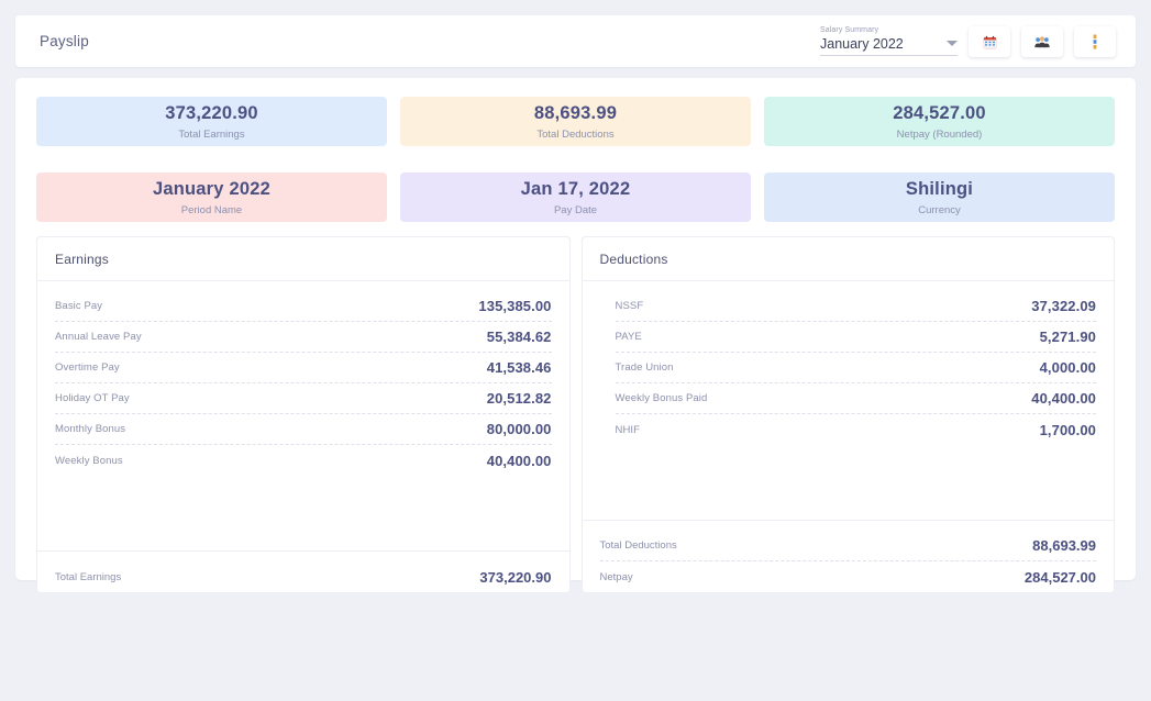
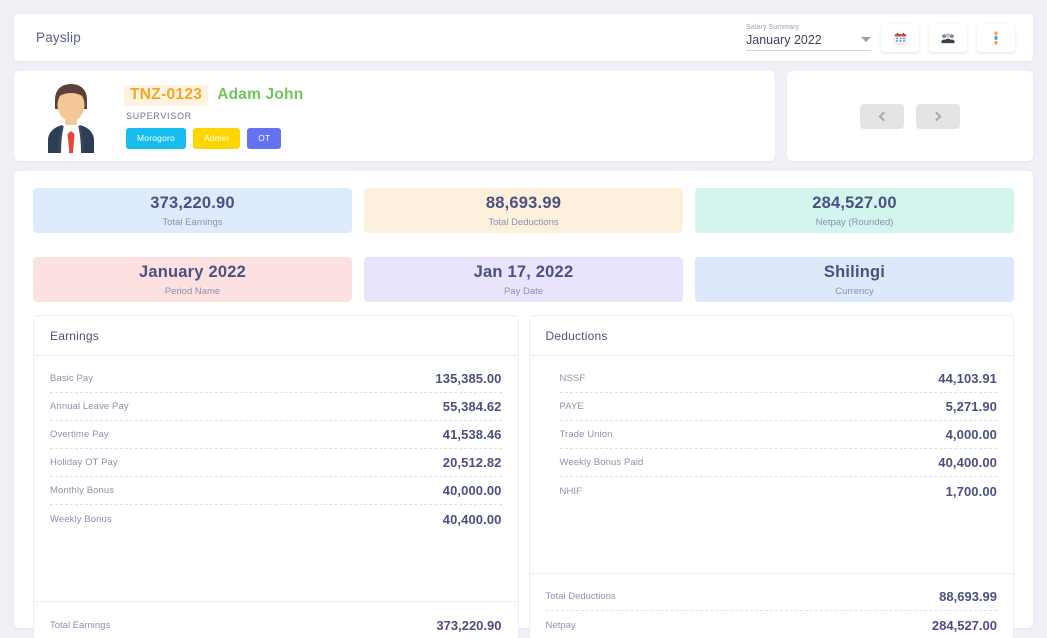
  Payslip
  January 2022
+ TNZ-0123
+ Adam John
+ SUPERVISOR
+ Morogoro
+ Admin
+ OT
  373,220.90
  Total Earnings
  88,693.99
  Total Deductions
  284,527.00
  Netpay (Rounded)
  January 2022
  Period Name
  Jan 17, 2022
  Pay Date
  Shilingi
  Currency
  Earnings
  Basic Pay
  135,385.00
  Annual Leave Pay
  55,384.62
  Overtime Pay
  41,538.46
  Holiday OT Pay
  20,512.82
  Monthly Bonus
- 80,000.00
+ 40,000.00
  Weekly Bonus
  40,400.00
  Total Earnings
  373,220.90
  Deductions
  NSSF
- 37,322.09
+ 44,103.91
  PAYE
  5,271.90
  Trade Union
  4,000.00
  Weekly Bonus Paid
  40,400.00
  NHIF
  1,700.00
  Total Deductions
  88,693.99
  Netpay
  284,527.00
